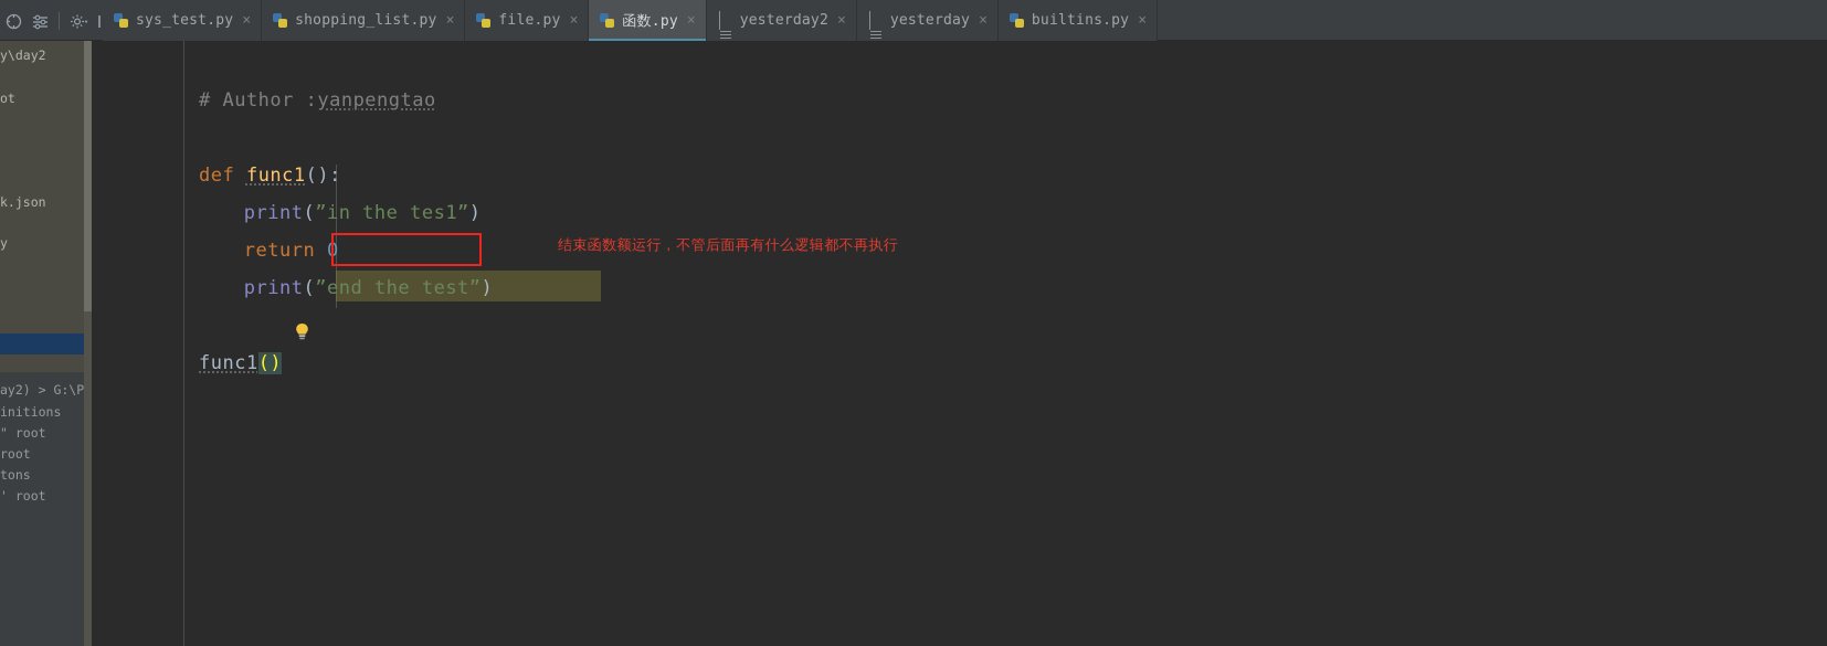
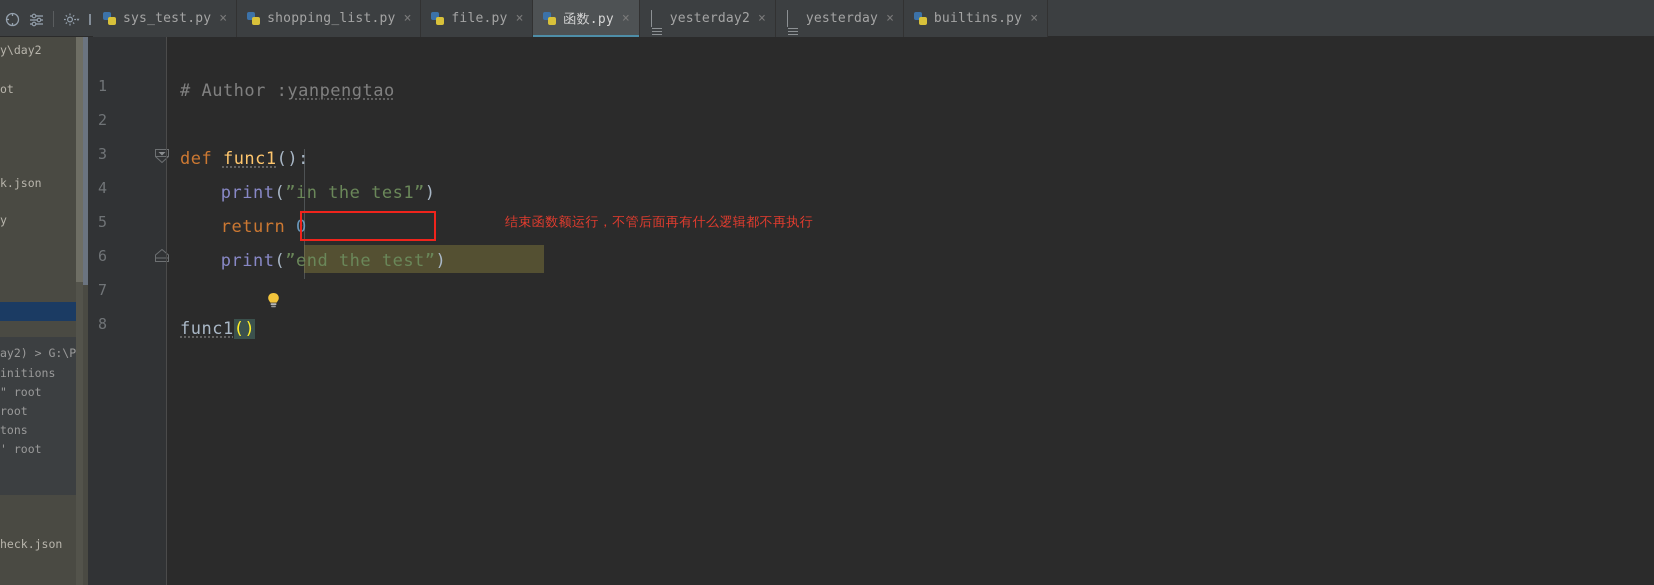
  sys_test.py
  ×
  shopping_list.py
  ×
  file.py
  ×
  函数.py
  ×
  yesterday2
  ×
  yesterday
  ×
  builtins.py
  ×
  y\day2
  ot
  k.json
  y
  initions
  " root
  root
  tons
  ' root
+ heck.json
+ 1
+ 2
+ 3
+ 4
+ 5
+ 6
+ 7
+ 8
  # Author :yanpengtao
  def func1():
  print(”in the tes1”)
  return 0
  print(”end the test”)
  func1()
  结束函数额运行，不管后面再有什么逻辑都不再执行
